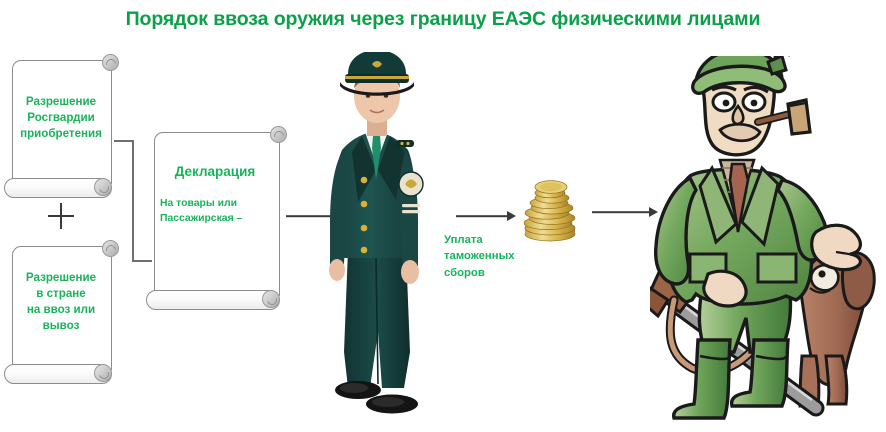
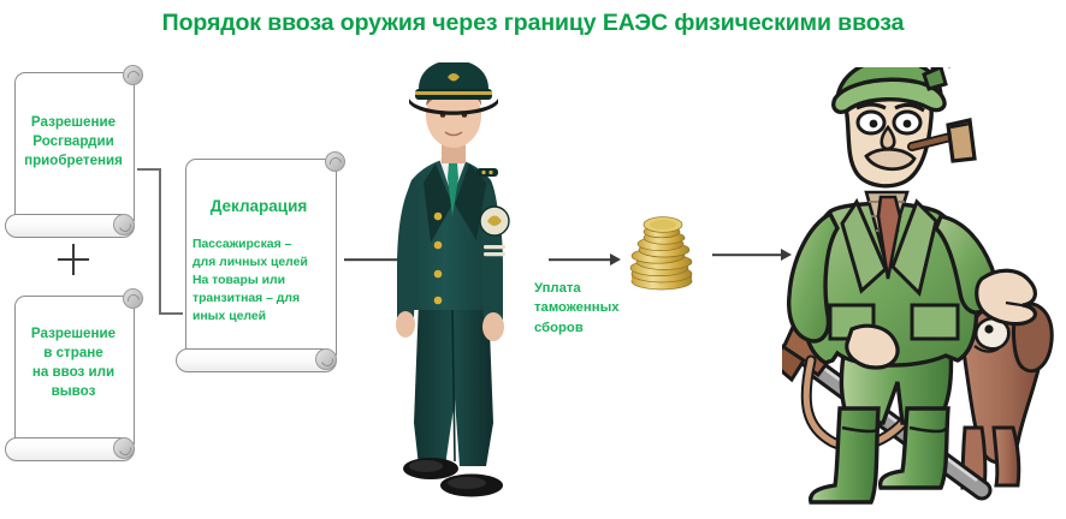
- Порядок ввоза оружия через границу ЕАЭС физическими лицами
+ Порядок ввоза оружия через границу ЕАЭС физическими ввоза
  Разрешение
  Росгвардии
  приобретения
  Разрешение
  в стране
  на ввоз или
  вывоз
  Декларация
- На товары или
+ Пассажирская –
+ для личных целей
- Пассажирская –
+ На товары или
+ транзитная – для
+ иных целей
  Уплата
  таможенных
  сборов
